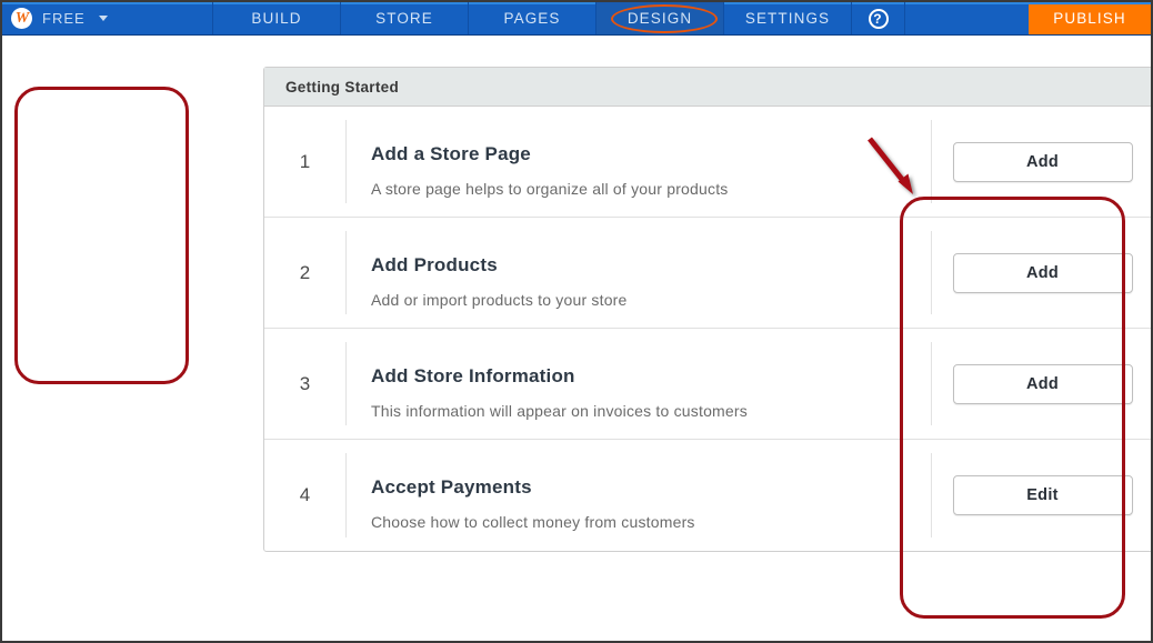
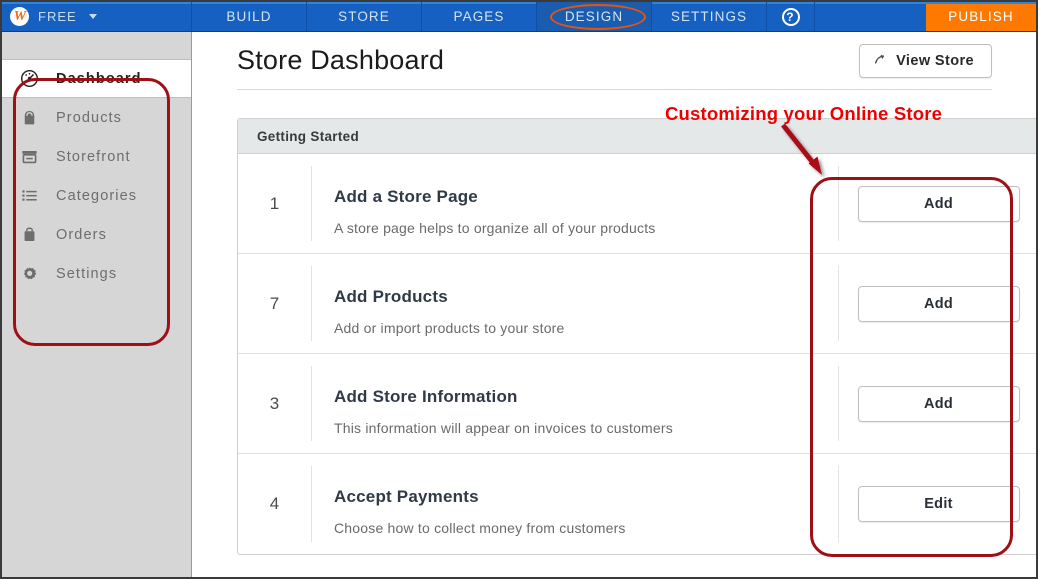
  W
  FREE
  BUILD
  STORE
  PAGES
  DESIGN
  SETTINGS
  ?
  PUBLISH
+ Dashboard
+ Products
+ Storefront
+ Categories
+ Orders
+ Settings
+ Store Dashboard
+ View Store
  Getting Started
  1
  Add a Store Page
  A store page helps to organize all of your products
  Add
- 2
+ 7
  Add Products
  Add or import products to your store
  Add
  3
  Add Store Information
  This information will appear on invoices to customers
  Add
  4
  Accept Payments
  Choose how to collect money from customers
  Edit
+ Customizing your Online Store
